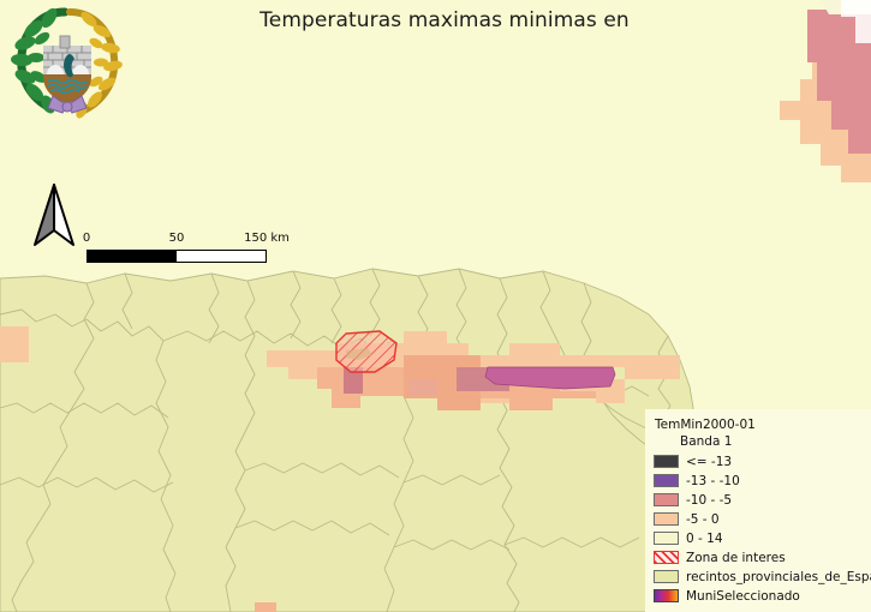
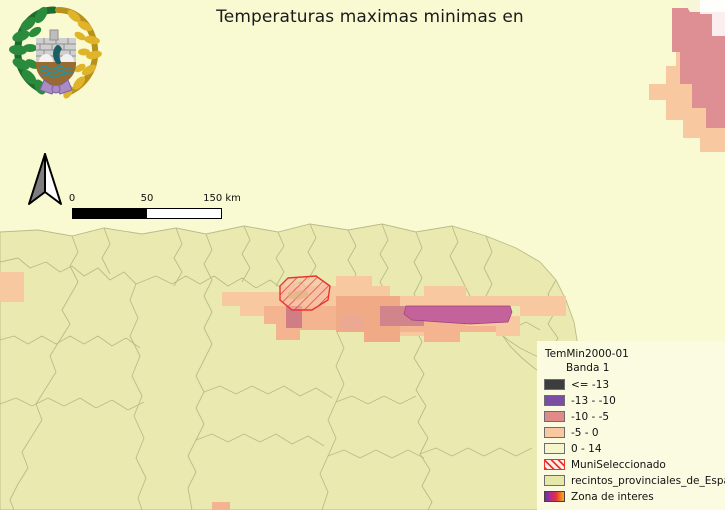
  Temperaturas maximas minimas en
  0
  50
  150 km
  TemMin2000-01
  Banda 1
  <= -13
  -13 - -10
  -10 - -5
  -5 - 0
  0 - 14
- Zona de interes
+ MuniSeleccionado
  recintos_provinciales_de_Esp
- MuniSeleccionado
+ Zona de interes
